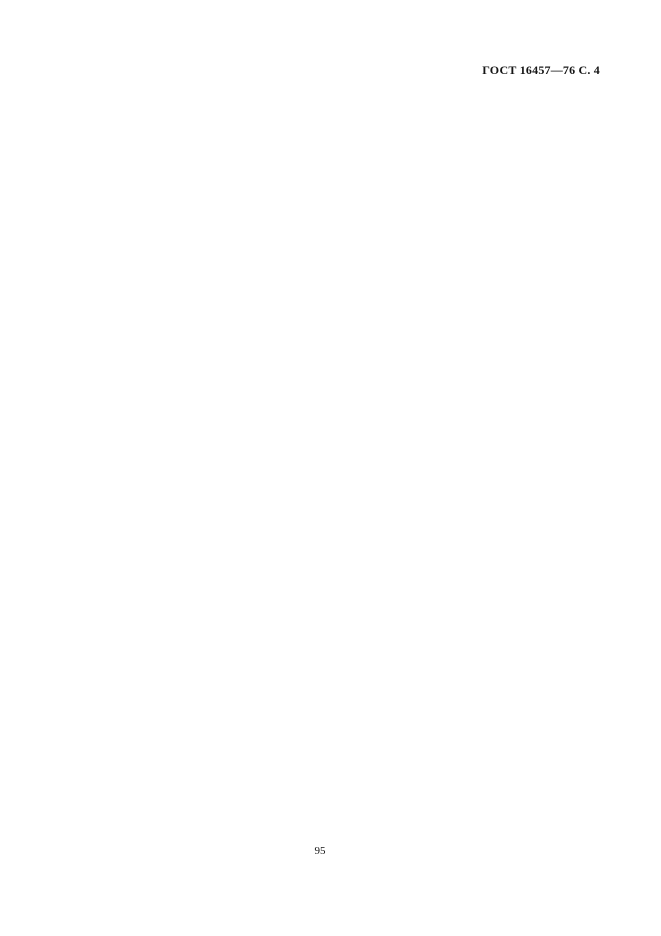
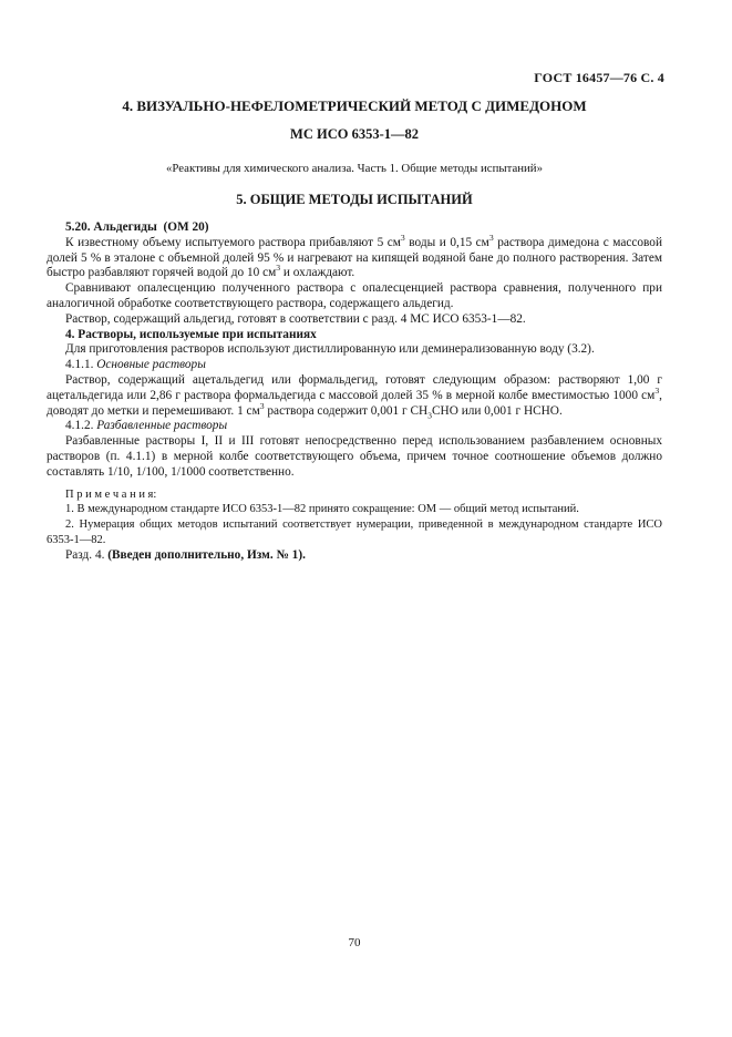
  ГОСТ 16457—76 С. 4
+ 4. ВИЗУАЛЬНО-НЕФЕЛОМЕТРИЧЕСКИЙ МЕТОД С ДИМЕДОНОМ
+ МС ИСО 6353-1—82
+ «Реактивы для химического анализа. Часть 1. Общие методы испытаний»
+ 5. ОБЩИЕ МЕТОДЫ ИСПЫТАНИЙ
+ 5.20. Альдегиды (ОМ 20)
+ К известному объему испытуемого раствора прибавляют 5 см3 воды и 0,15 см3 раствора димедона с массовой долей 5 % в эталоне с объемной долей 95 % и нагревают на кипящей водяной бане до полного растворения. Затем быстро разбавляют горячей водой до 10 см3 и охлаждают.
+ Сравнивают опалесценцию полученного раствора с опалесценцией раствора сравнения, полученного при аналогичной обработке соответствующего раствора, содержащего альдегид.
+ Раствор, содержащий альдегид, готовят в соответствии с разд. 4 МС ИСО 6353-1—82.
+ 4. Растворы, используемые при испытаниях
+ Для приготовления растворов используют дистиллированную или деминерализованную воду (3.2).
+ 4.1.1. Основные растворы
+ Раствор, содержащий ацетальдегид или формальдегид, готовят следующим образом: растворяют 1,00 г ацетальдегида или 2,86 г раствора формальдегида с массовой долей 35 % в мерной колбе вместимостью 1000 см3, доводят до метки и перемешивают. 1 см3 раствора содержит 0,001 г CH3CHO или 0,001 г HCHO.
+ 4.1.2. Разбавленные растворы
+ Разбавленные растворы I, II и III готовят непосредственно перед использованием разбавлением основных растворов (п. 4.1.1) в мерной колбе соответствующего объема, причем точное соотношение объемов должно составлять 1/10, 1/100, 1/1000 соответственно.
+ П р и м е ч а н и я:
+ 1. В международном стандарте ИСО 6353-1—82 принято сокращение: ОМ — общий метод испытаний.
+ 2. Нумерация общих методов испытаний соответствует нумерации, приведенной в международном стандарте ИСО 6353-1—82.
+ Разд. 4. (Введен дополнительно, Изм. № 1).
- 95
+ 70
